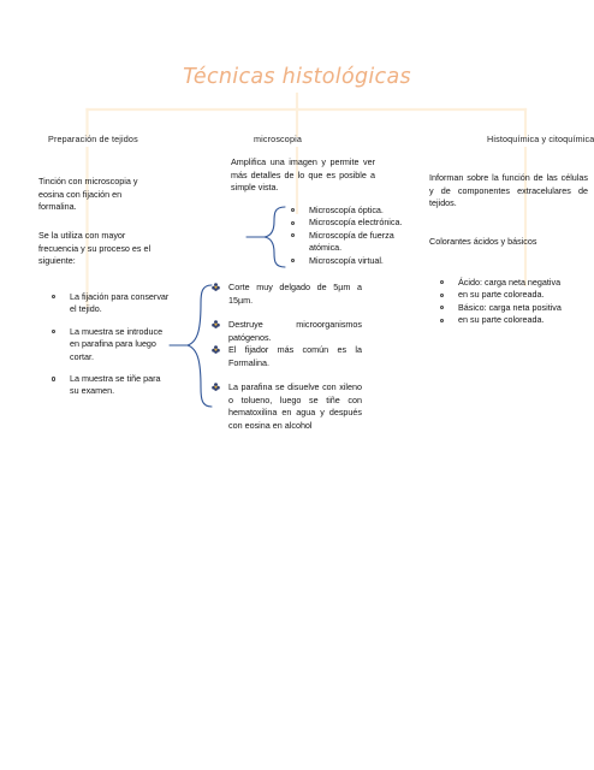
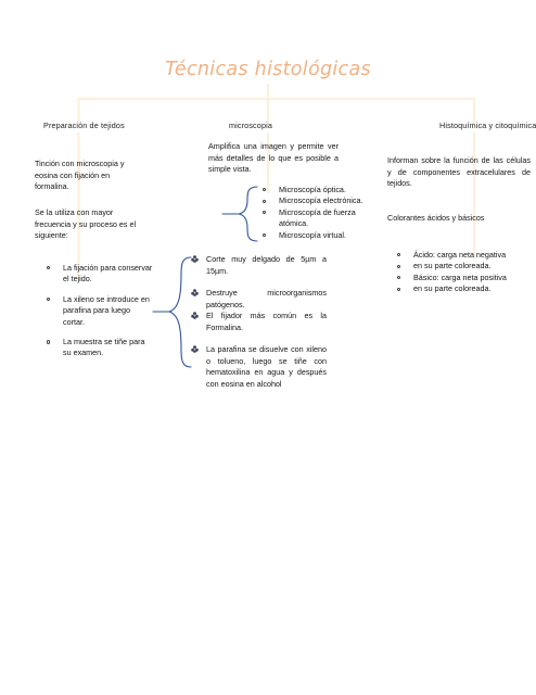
  Técnicas histológicas
  Preparación de tejidos
  Tinción con microscopia y eosina con fijación en formalina.
  Se la utiliza con mayor frecuencia y su proceso es el siguiente:
  La fijación para conservar el tejido.
- La muestra se introduce en parafina para luego cortar.
+ La xileno se introduce en parafina para luego cortar.
  La muestra se tiñe para su examen.
  microscopia
  Amplifica una imagen y permite ver más detalles de lo que es posible a simple vista.
  Microscopía óptica.
  Microscopía electrónica.
  Microscopía de fuerza atómica.
  Microscopía virtual.
  Corte muy delgado de 5µm a 15µm.
  Destruye microorganismos patógenos.
  El fijador más común es la Formalina.
  La parafina se disuelve con xileno o tolueno, luego se tiñe con hematoxilina en agua y después con eosina en alcohol
  Histoquímica y citoquímica
  Informan sobre la función de las células y de componentes extracelulares de tejidos.
  Colorantes ácidos y básicos
  Ácido: carga neta negativa
  en su parte coloreada.
  Básico: carga neta positiva
  en su parte coloreada.
